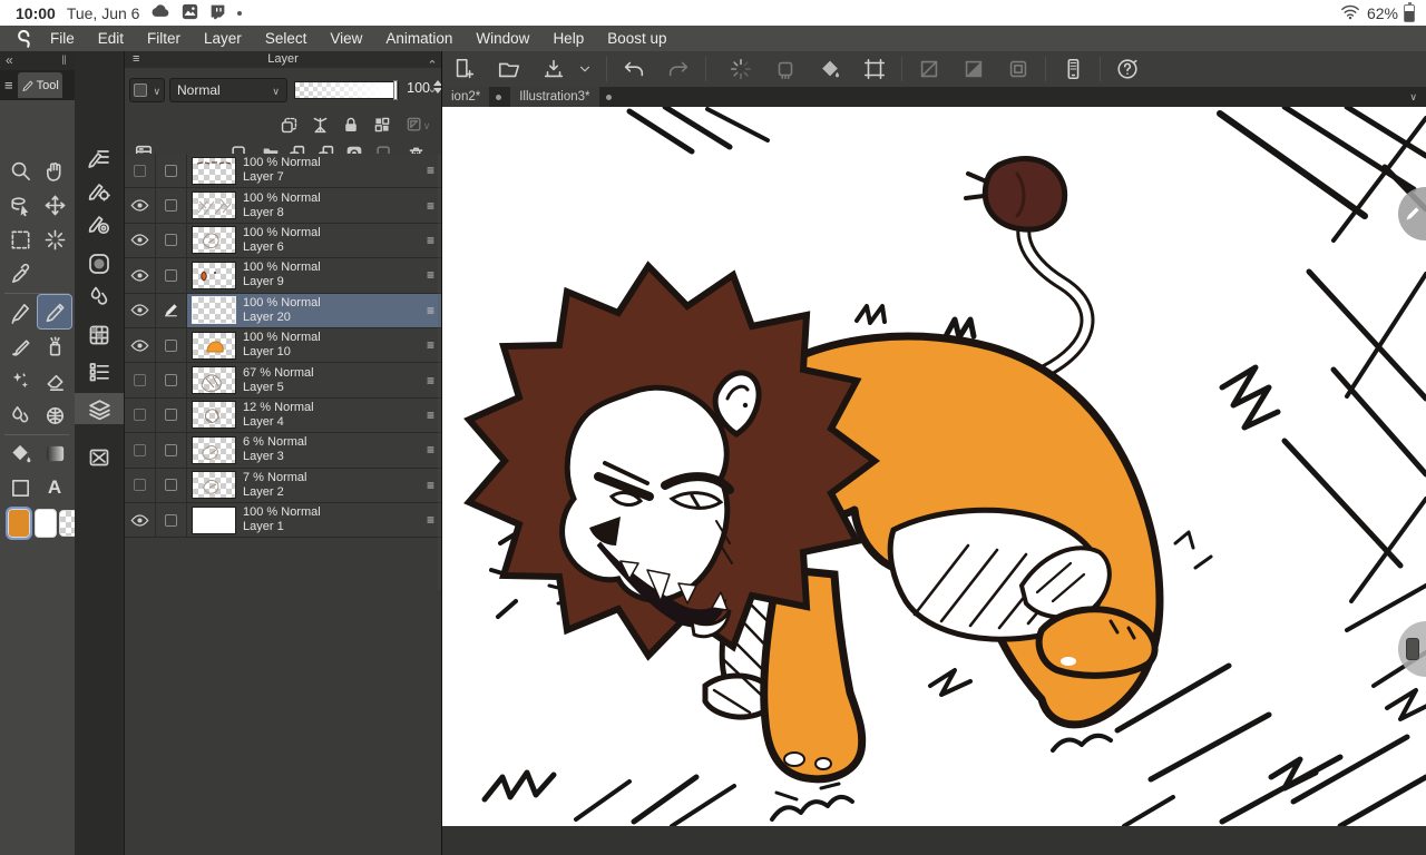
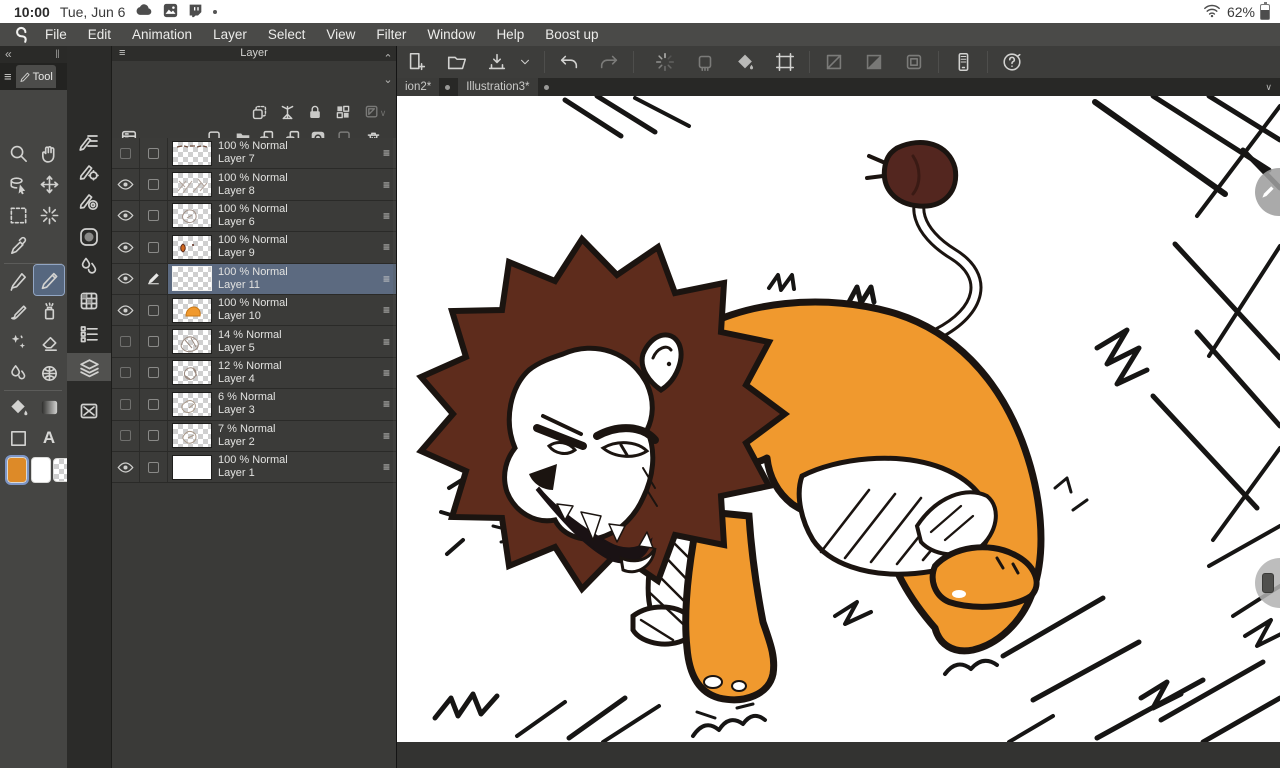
  10:00
  Tue, Jun 6
  62%
  File
  Edit
- Filter
+ Animation
  Layer
  Select
  View
- Animation
+ Filter
  Window
  Help
  Boost up
  A
  ≡
  Tool
  ≡
  Layer
- Normal
- 100
  100 % Normal
  Layer 7
  ≡
  100 % Normal
  Layer 8
  ≡
  100 % Normal
  Layer 6
  ≡
  100 % Normal
  Layer 9
  ≡
  100 % Normal
- Layer 20
+ Layer 11
  ≡
  100 % Normal
  Layer 10
  ≡
- 67 % Normal
+ 14 % Normal
  Layer 5
  ≡
  12 % Normal
  Layer 4
  ≡
  6 % Normal
  Layer 3
  ≡
  7 % Normal
  Layer 2
  ≡
  100 % Normal
  Layer 1
  ≡
  ⌃
  ⌄
  ion2*
  Illustration3*
